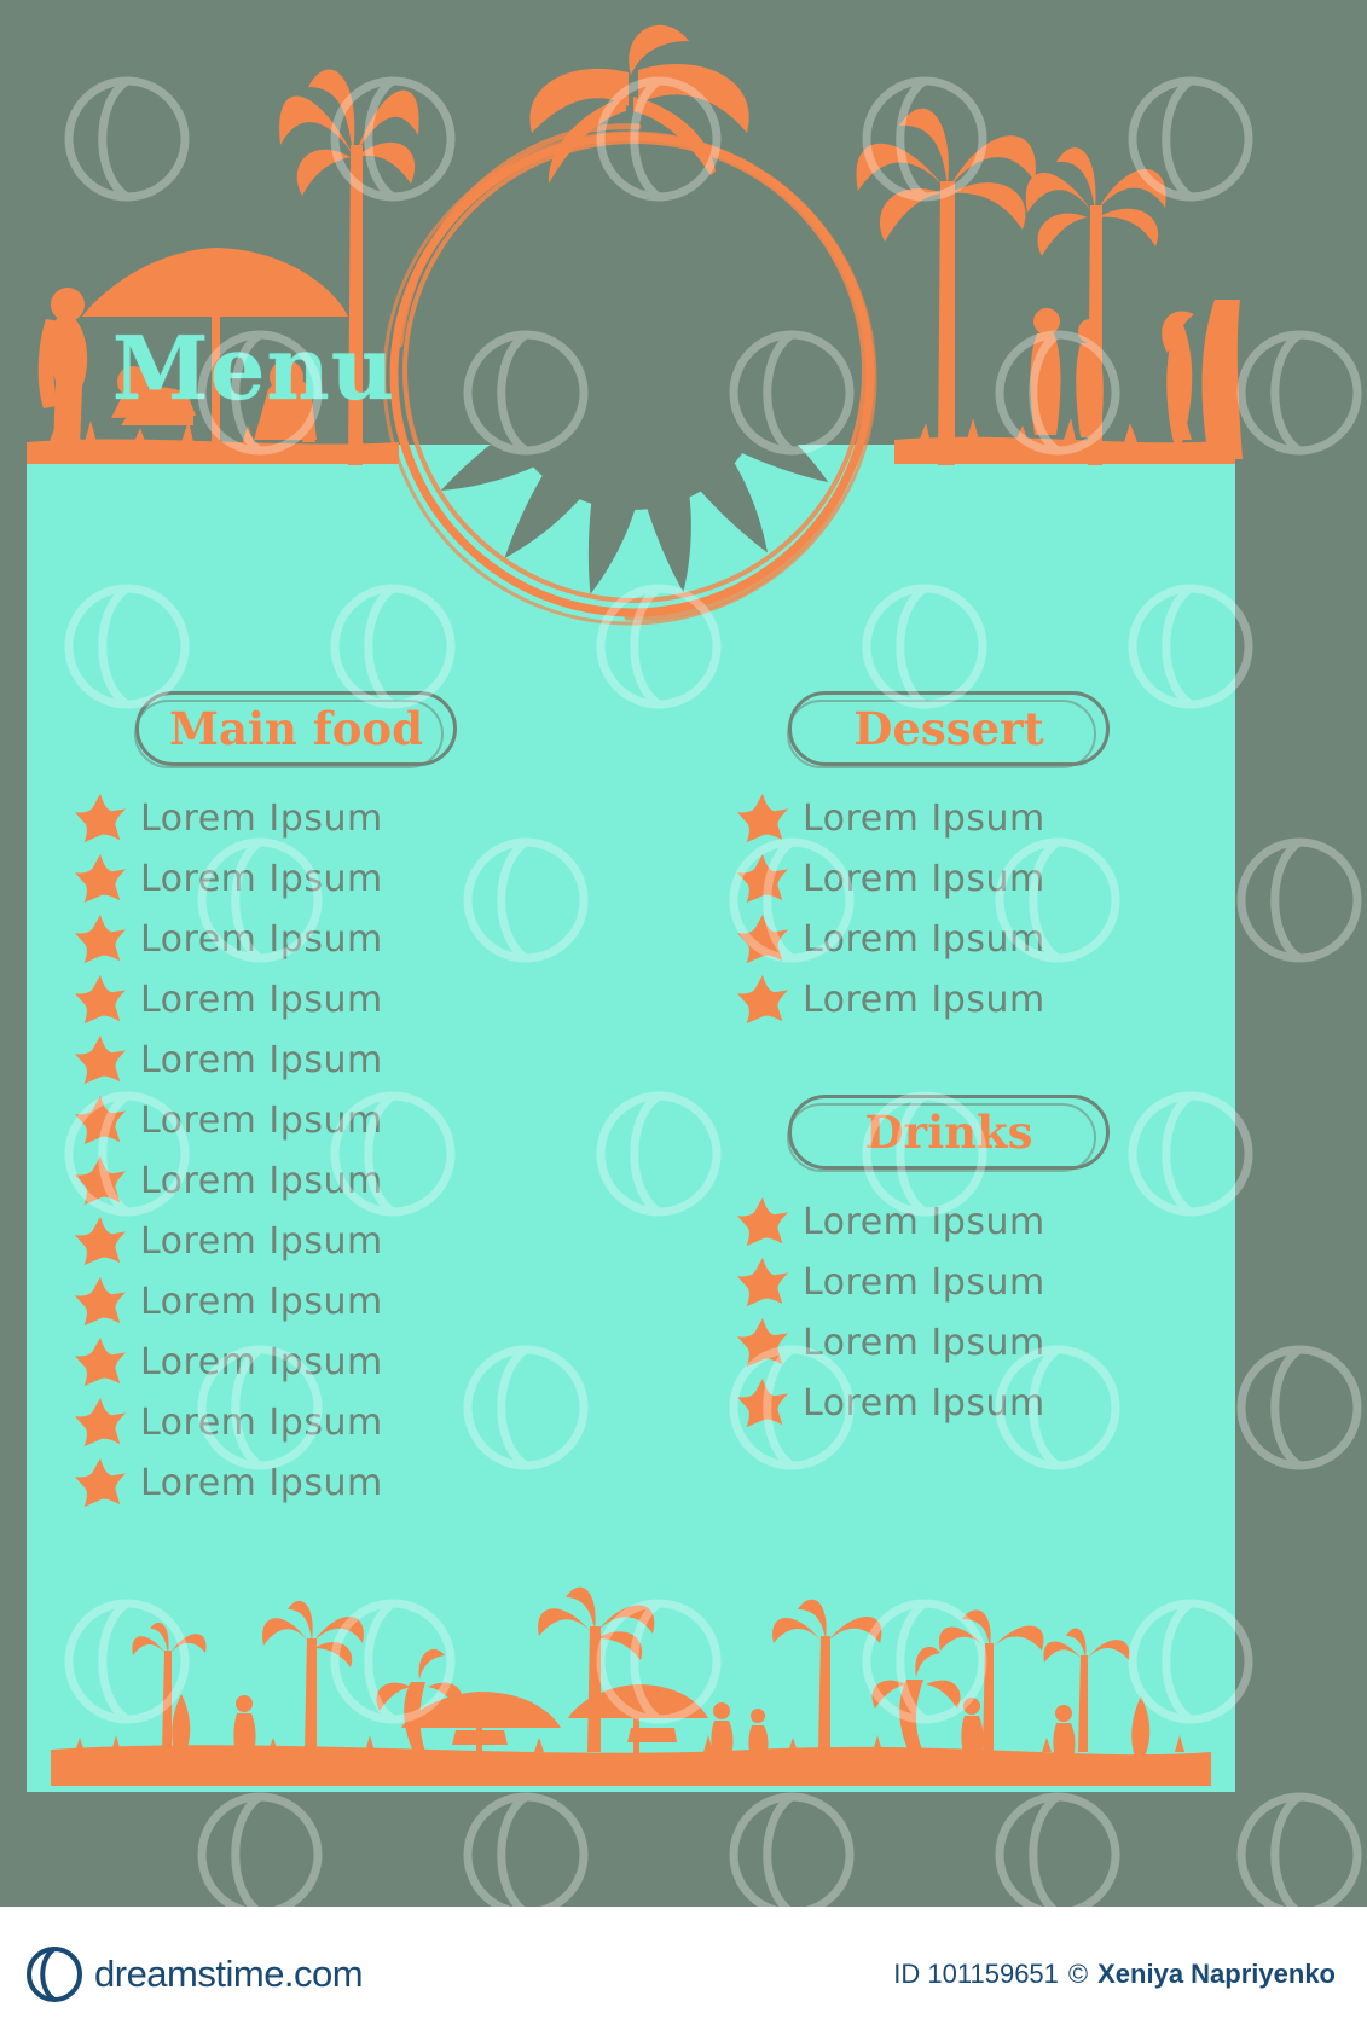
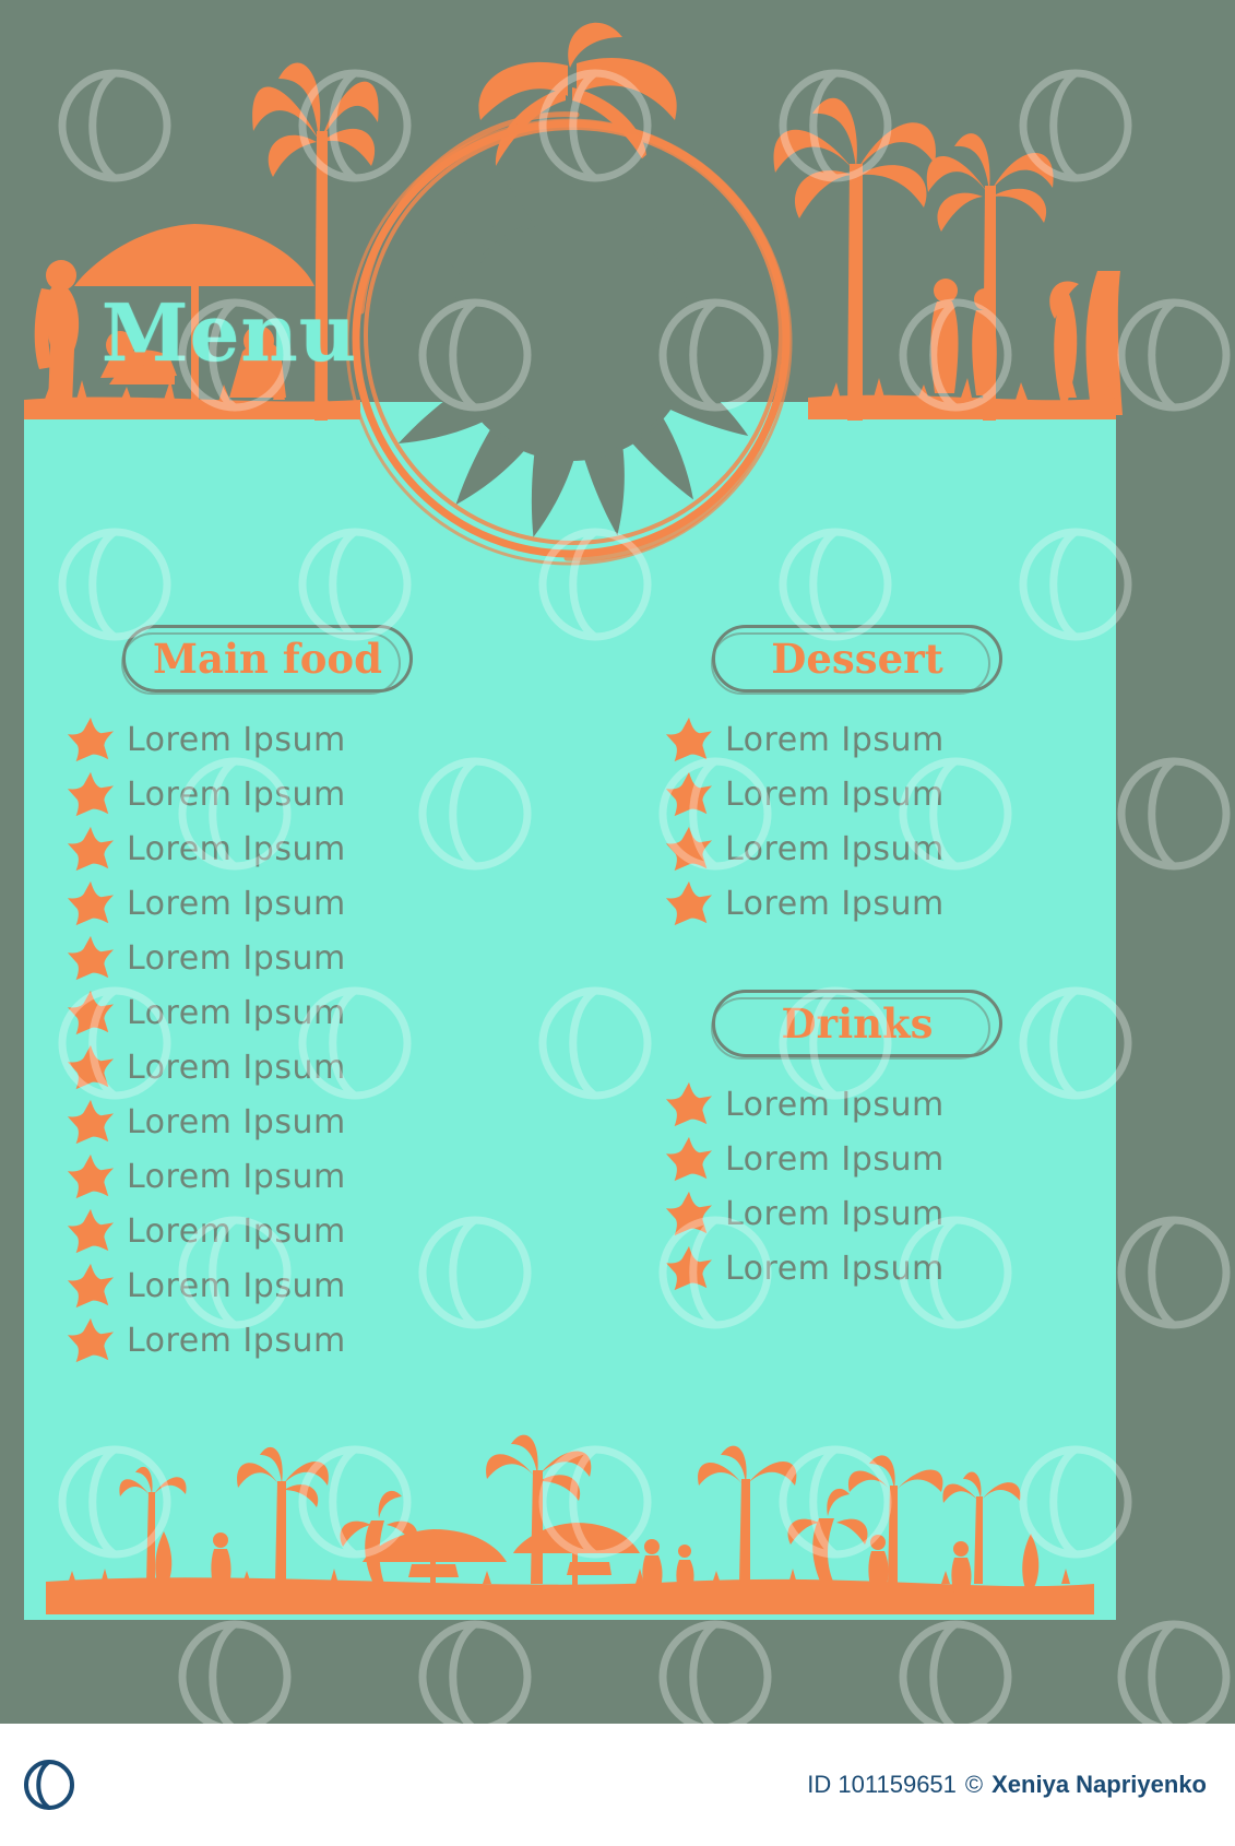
  Menu
  Main food
  Lorem Ipsum
  Lorem Ipsum
  Lorem Ipsum
  Lorem Ipsum
  Lorem Ipsum
  Lorem Ipsum
  Lorem Ipsum
  Lorem Ipsum
  Lorem Ipsum
  Lorem Ipsum
  Lorem Ipsum
  Lorem Ipsum
  Dessert
  Lorem Ipsum
  Lorem Ipsum
  Lorem Ipsum
  Lorem Ipsum
  Drinks
  Lorem Ipsum
  Lorem Ipsum
  Lorem Ipsum
  Lorem Ipsum
- dreamstime.com
  ID 101159651
  ©
  Xeniya Napriyenko
